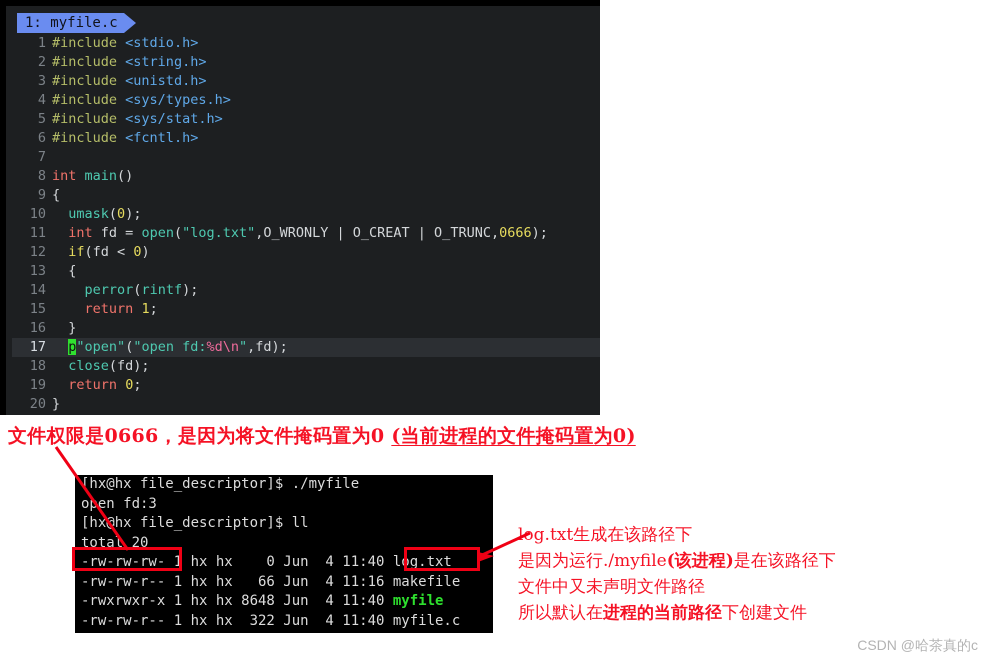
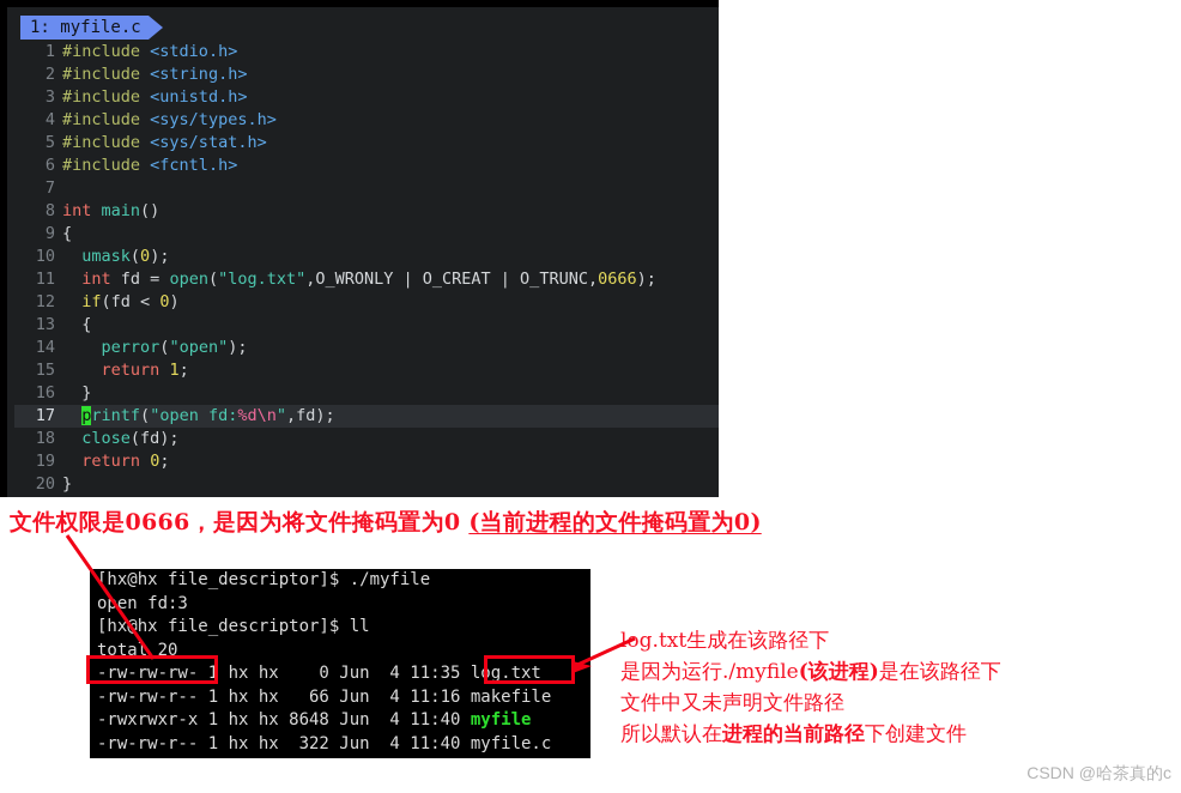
  1: myfile.c
  1
  #include <stdio.h>
  2
  #include <string.h>
  3
  #include <unistd.h>
  4
  #include <sys/types.h>
  5
  #include <sys/stat.h>
  6
  #include <fcntl.h>
  7
  8
  int main()
  9
  {
  10
  umask(0);
  11
  int fd = open("log.txt",O_WRONLY | O_CREAT | O_TRUNC,0666);
  12
  if(fd < 0)
  13
  {
  14
- perror(rintf);
+ perror("open");
  15
  return 1;
  16
  }
  17
- p"open"("open fd:%d\n",fd);
+ printf("open fd:%d\n",fd);
  18
  close(fd);
  19
  return 0;
  20
  }
  文件权限是0666，是因为将文件掩码置为0 (当前进程的文件掩码置为0)
  [hx@hx file_descriptor]$ ./myfile
  open fd:3
  [hxhx file_descriptor]$ ll
  total 20
- -rw-rw-rw- 1 hx hx 0 Jun 4 11:40 log.txt
+ -rw-rw-rw- 1 hx hx 0 Jun 4 11:35 log.txt
  -rw-rw-r-- 1 hx hx 66 Jun 4 11:16 makefile
  -rwxrwxr-x 1 hx hx 8648 Jun 4 11:40 myfile
  -rw-rw-r-- 1 hx hx 322 Jun 4 11:40 myfile.c
  lg.txt生成在该路径下
  是因为运行./myfile(该进程)是在该路径下
  文件中又未声明文件路径
  所以默认在进程的当前路径下创建文件
  CSDN @哈茶真的c
